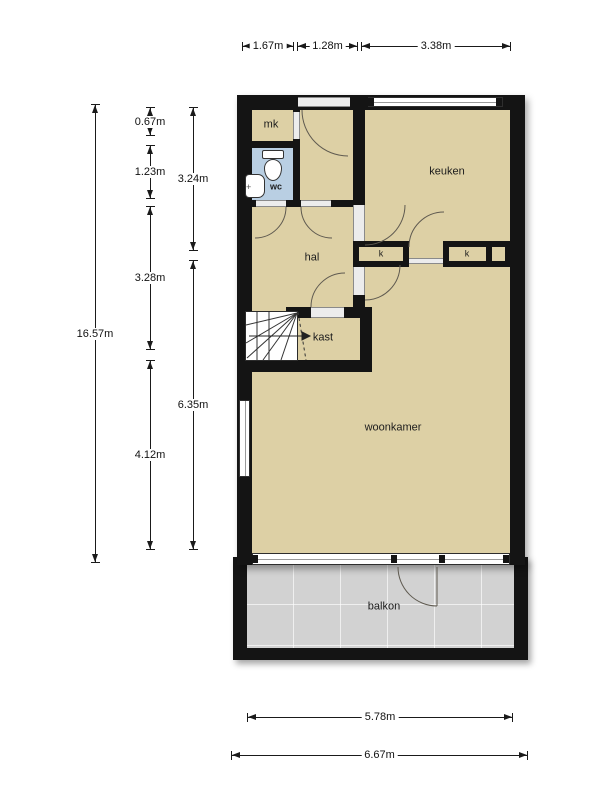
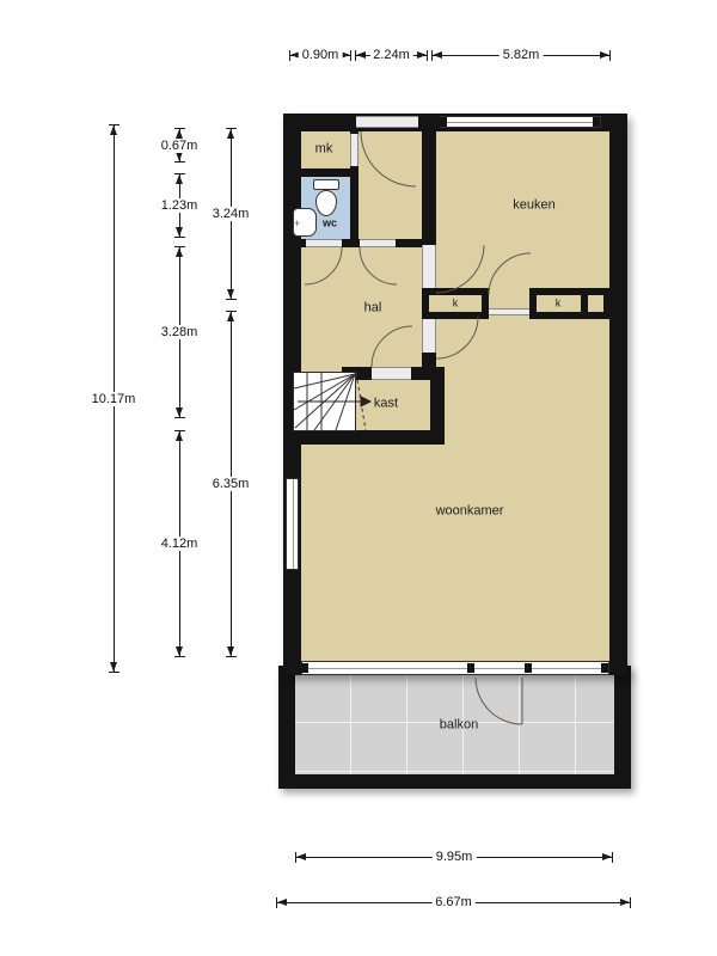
- 1.67m
+ 0.90m
- 1.28m
+ 2.24m
- 3.38m
+ 5.82m
- 16.57m
+ 10.17m
  0.67m
  1.23m
  3.28m
  4.12m
  3.24m
  6.35m
- 5.78m
+ 9.95m
  6.67m
  +
  mk
  wc
  keuken
  hal
  k
  k
  kast
  woonkamer
  balkon
